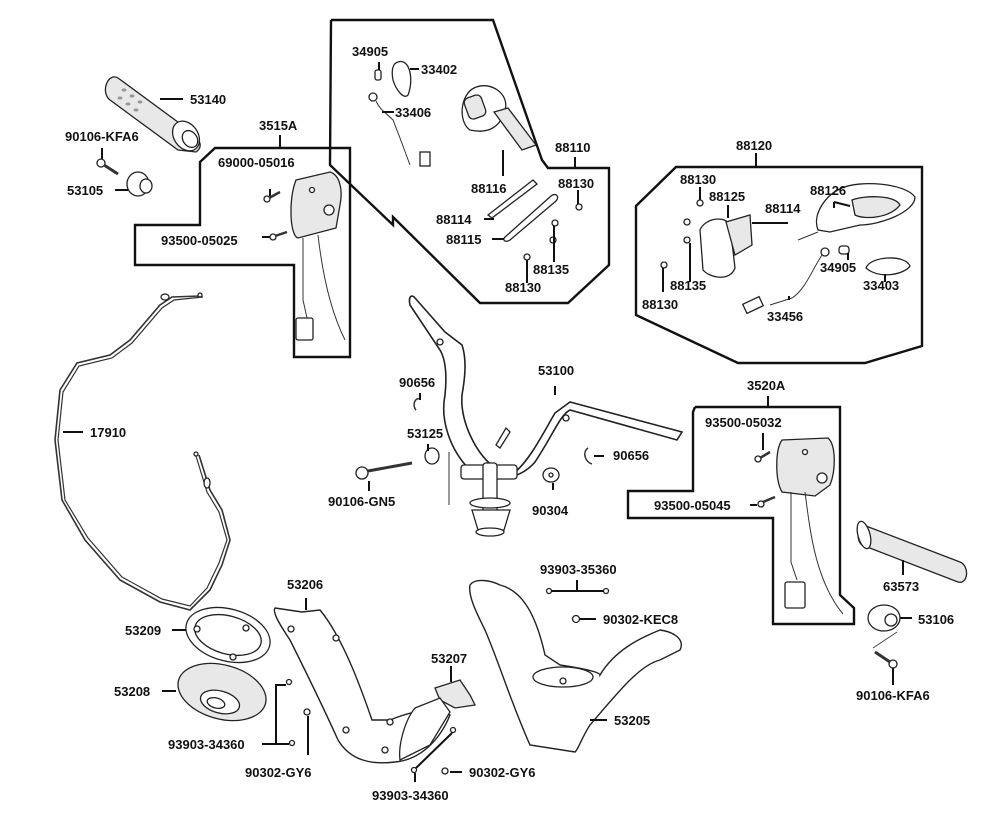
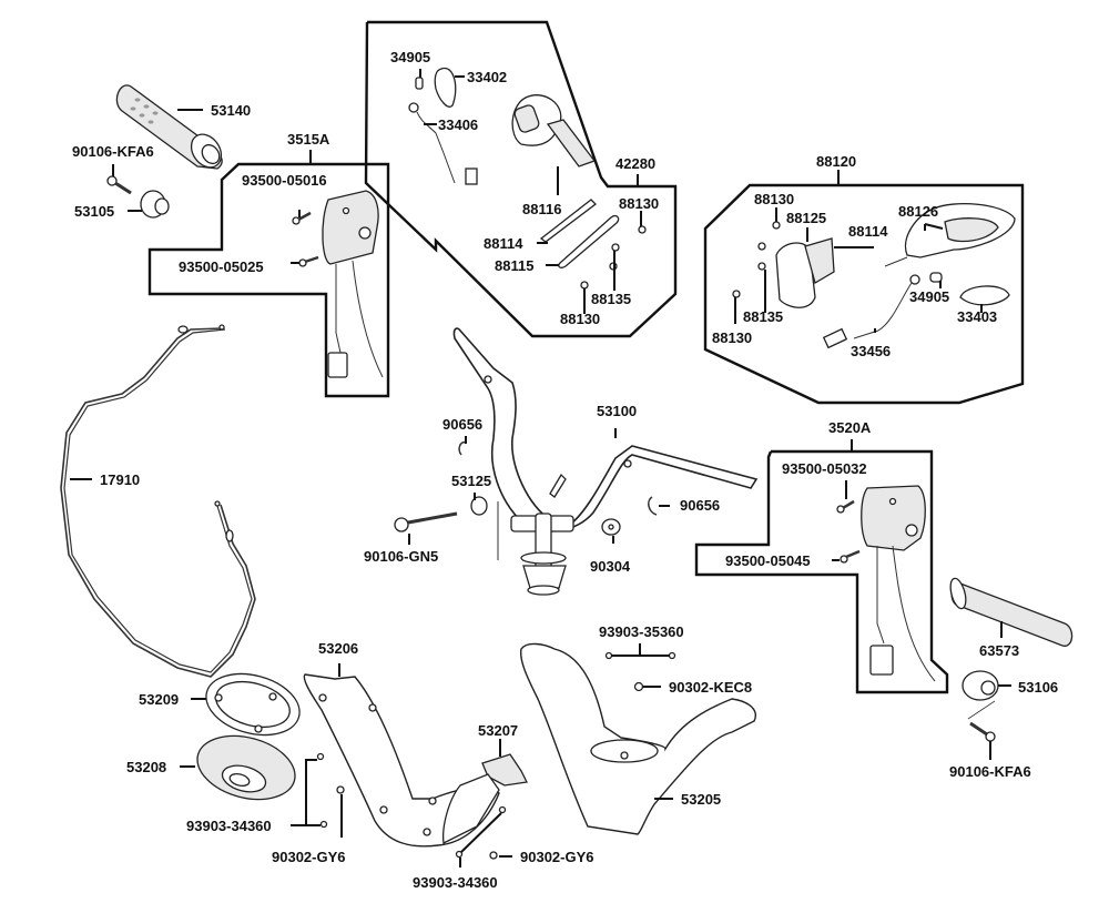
  53140
  90106-KFA6
  53105
  3515A
- 69000-05016
+ 93500-05016
  93500-05025
  34905
  33402
  33406
- 88110
+ 42280
  88116
  88130
  88114
  88115
  88135
  88130
  88120
  88130
  88125
  88114
  88126
  88135
  88130
  34905
  33403
  33456
  17910
  53100
  90656
  53125
  90106-GN5
  90656
  90304
  3520A
  93500-05032
  93500-05045
  63573
  53106
  90106-KFA6
  53206
  53209
  53208
  53207
  93903-34360
  90302-GY6
  93903-34360
  90302-GY6
  93903-35360
  90302-KEC8
  53205
